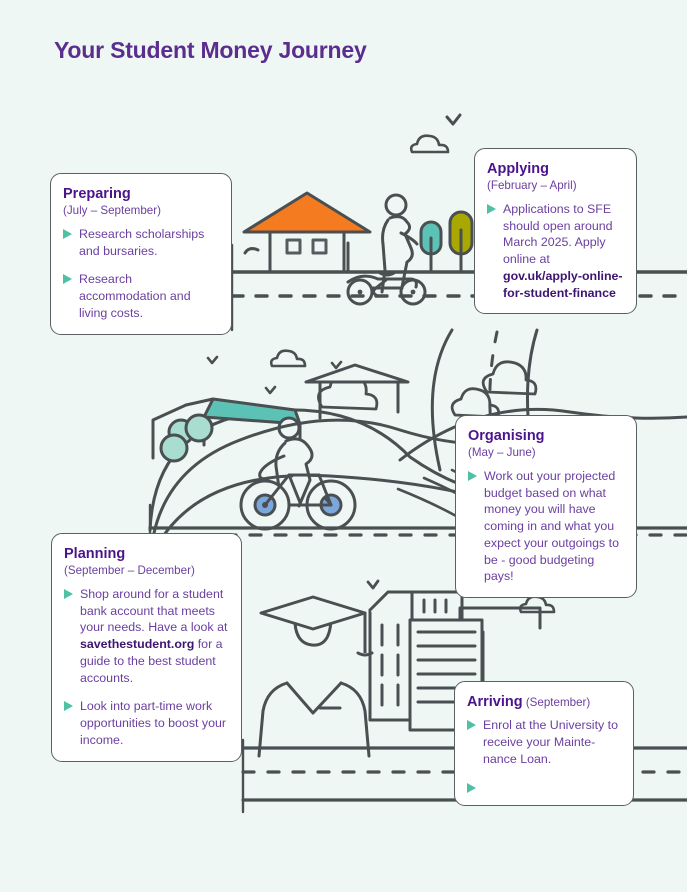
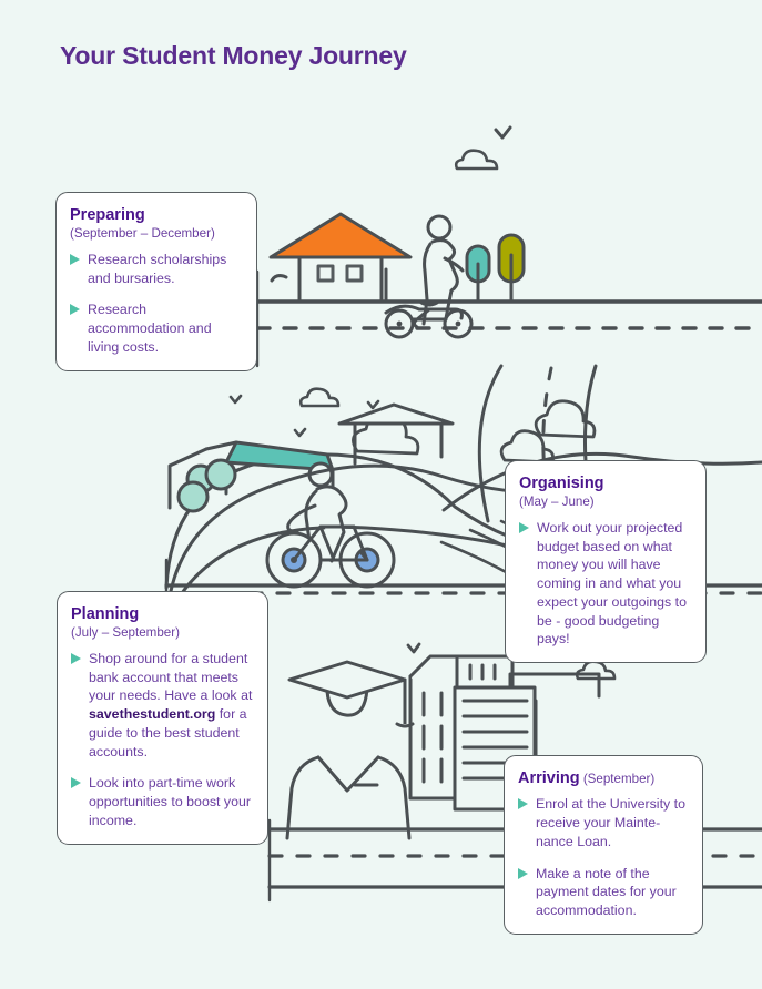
  Your Student Money Journey
  Preparing
- (July – September)
+ (September – December)
  Research scholarships and bursaries.
  Research accommodation and living costs.
- Applying
- (February – April)
- Applications to SFE should open around March 2025. Apply online at gov.uk/apply-online-for-student-finance
  Organising
  (May – June)
  Work out your projected budget based on what money you will have coming in and what you expect your outgoings to be - good budgeting pays!
  Planning
- (September – December)
+ (July – September)
  Shop around for a student bank account that meets your needs. Have a look at savethestudent.org for a guide to the best student accounts.
  Look into part-time work opportunities to boost your income.
  Arriving (September)
  Enrol at the University to receive your Mainte-nance Loan.
+ Make a note of the payment dates for your accommodation.
